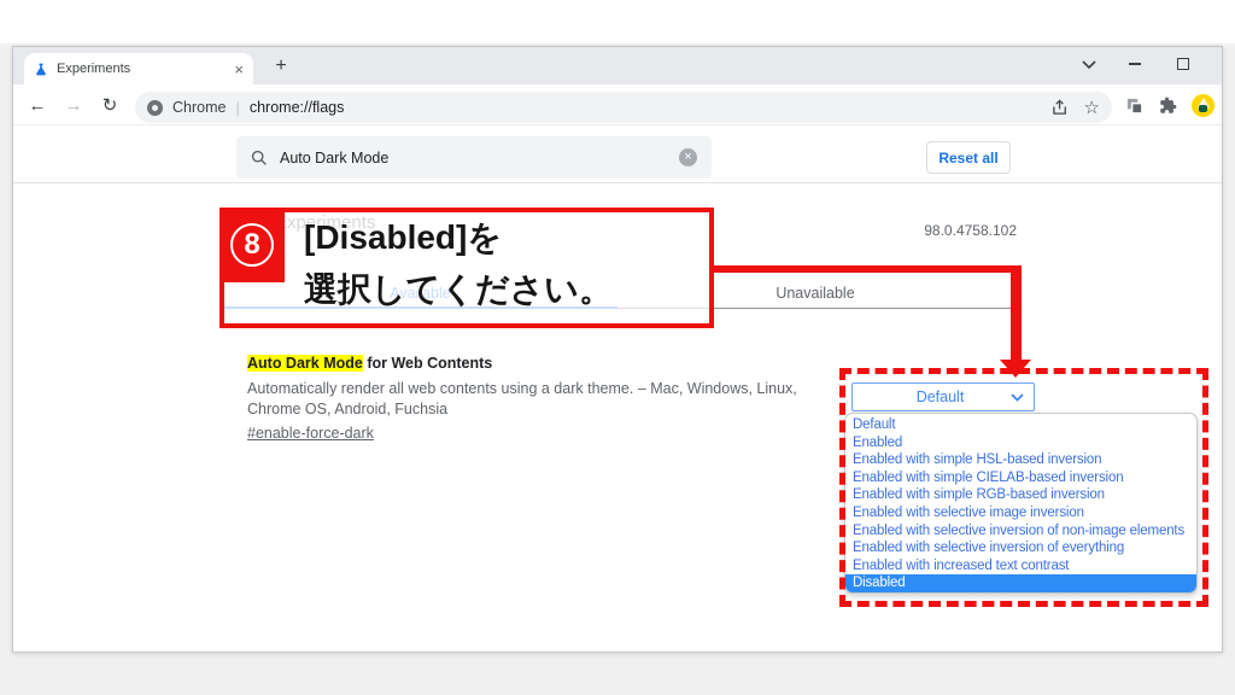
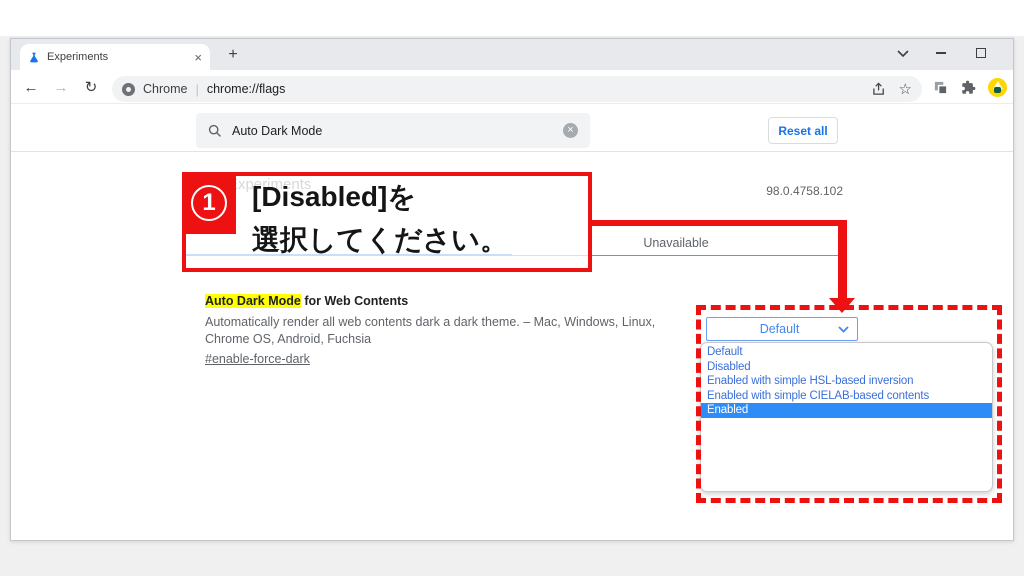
  Experiments
  ×
  +
  ←
  →
  ↻
  Chrome
  |
  chrome://flags
  ☆
  Auto Dark Mode
  ×
  Reset all
  xperiments
  98.0.4758.102
- Available
  Unavailable
  Auto Dark Mode for Web Contents
- Automatically render all web contents using a dark theme. – Mac, Windows, Linux, Chrome OS, Android, Fuchsia
+ Automatically render all web contents dark a dark theme. – Mac, Windows, Linux, Chrome OS, Android, Fuchsia
  #enable-force-dark
  Default
  Default
- Enabled
+ Disabled
  Enabled with simple HSL-based inversion
- Enabled with simple CIELAB-based inversion
+ Enabled with simple CIELAB-based contents
- Enabled with simple RGB-based inversion
- Enabled with selective image inversion
- Enabled with selective inversion of non-image elements
- Enabled with selective inversion of everything
- Enabled with increased text contrast
- Disabled
+ Enabled
- 8
+ 1
  [Disabled]を
  選択してください。
